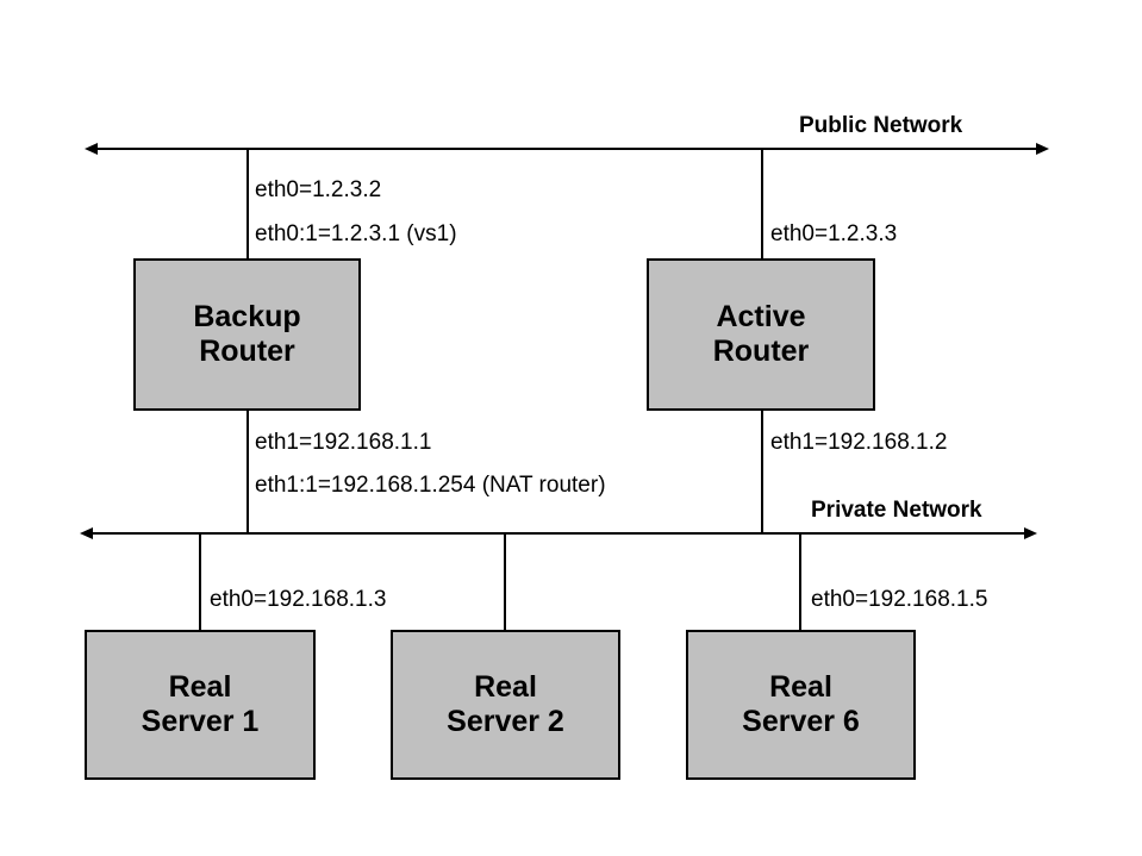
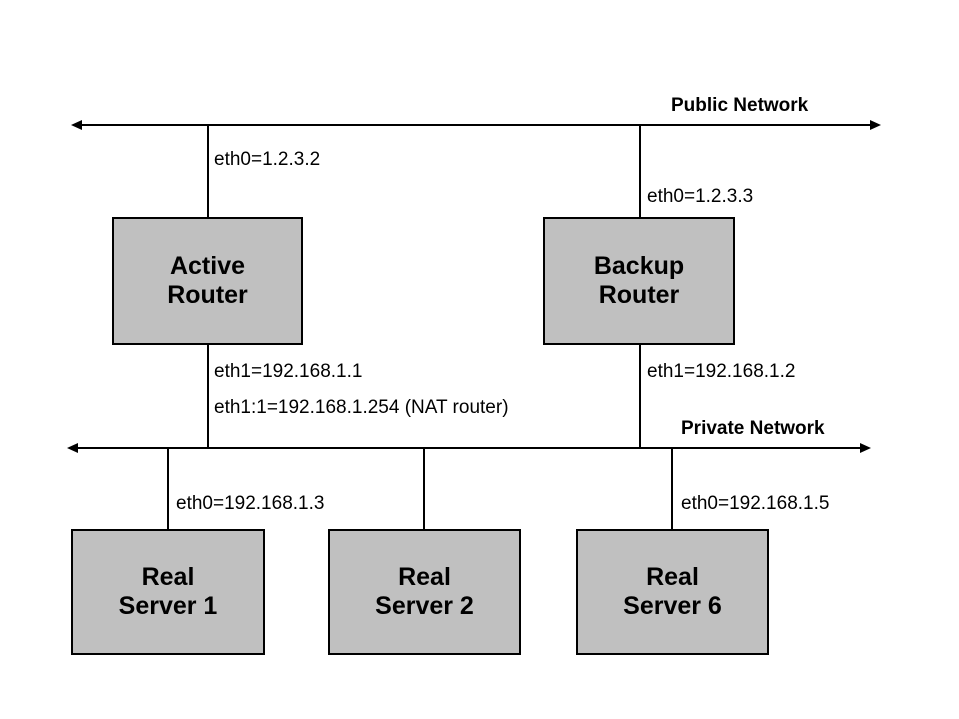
  Public Network
  Private Network
  eth0=1.2.3.2
- eth0:1=1.2.3.1 (vs1)
  eth0=1.2.3.3
  eth1=192.168.1.1
  eth1:1=192.168.1.254 (NAT router)
  eth1=192.168.1.2
  eth0=192.168.1.3
  eth0=192.168.1.5
- Backup
+ Active
  Router
- Active
+ Backup
  Router
  Real
  Server 1
  Real
  Server 2
  Real
  Server 6
